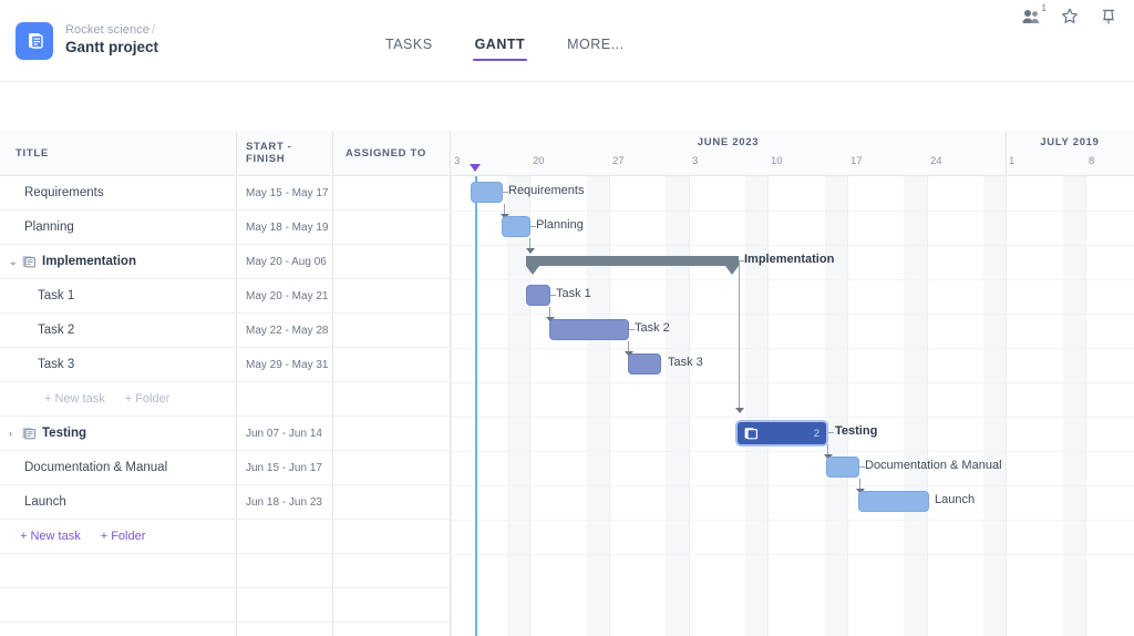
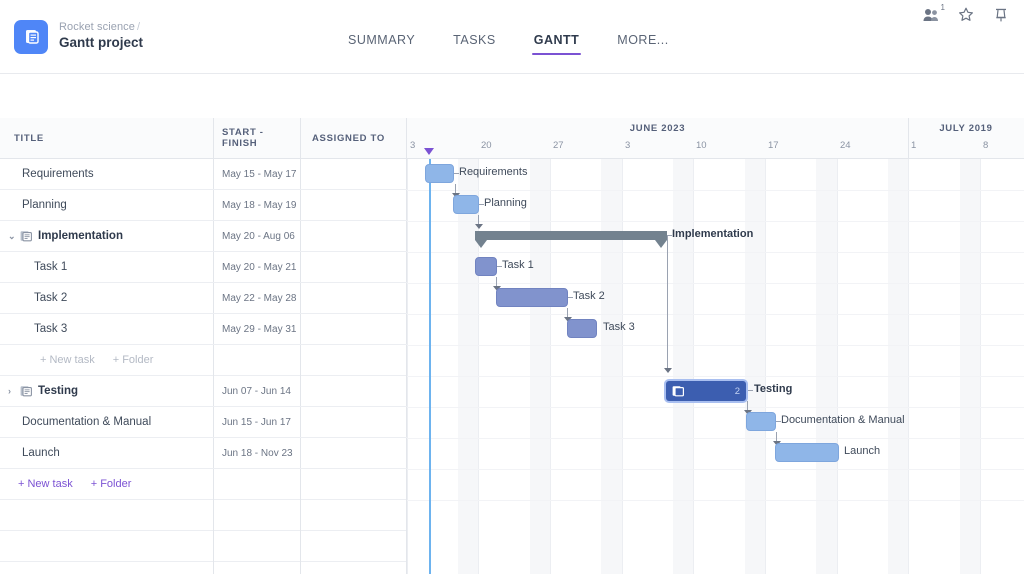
  Rocket science /
  Gantt project
+ SUMMARY
  TASKS
  GANTT
  MORE...
  1
  TITLE
  START - FINISH
  ASSIGNED TO
  Requirements
  May 15 - May 17
  Planning
  May 18 - May 19
  ⌄
  Implementation
  May 20 - Aug 06
  Task 1
  May 20 - May 21
  Task 2
  May 22 - May 28
  Task 3
  May 29 - May 31
  + New task
  + Folder
  ›
  Testing
  Jun 07 - Jun 14
  Documentation & Manual
  Jun 15 - Jun 17
  Launch
- Jun 18 - Jun 23
+ Jun 18 - Nov 23
  + New task
  + Folder
  JUNE 2023
  JULY 2019
  3
  20
  27
  3
  10
  17
  24
  1
  8
  Requirements
  Planning
  Implementation
  Task 1
  Task 2
  Task 3
  2
  Testing
  Documentation & Manual
  Launch
